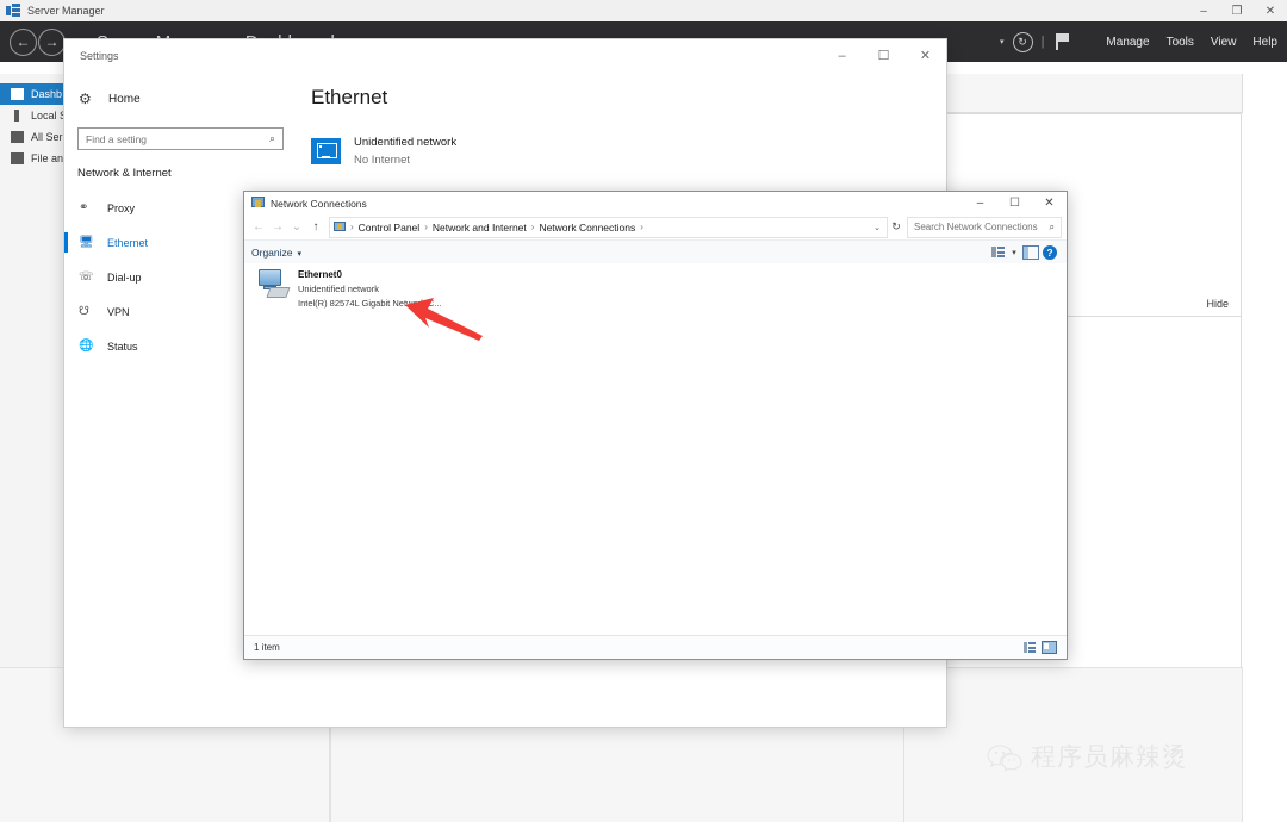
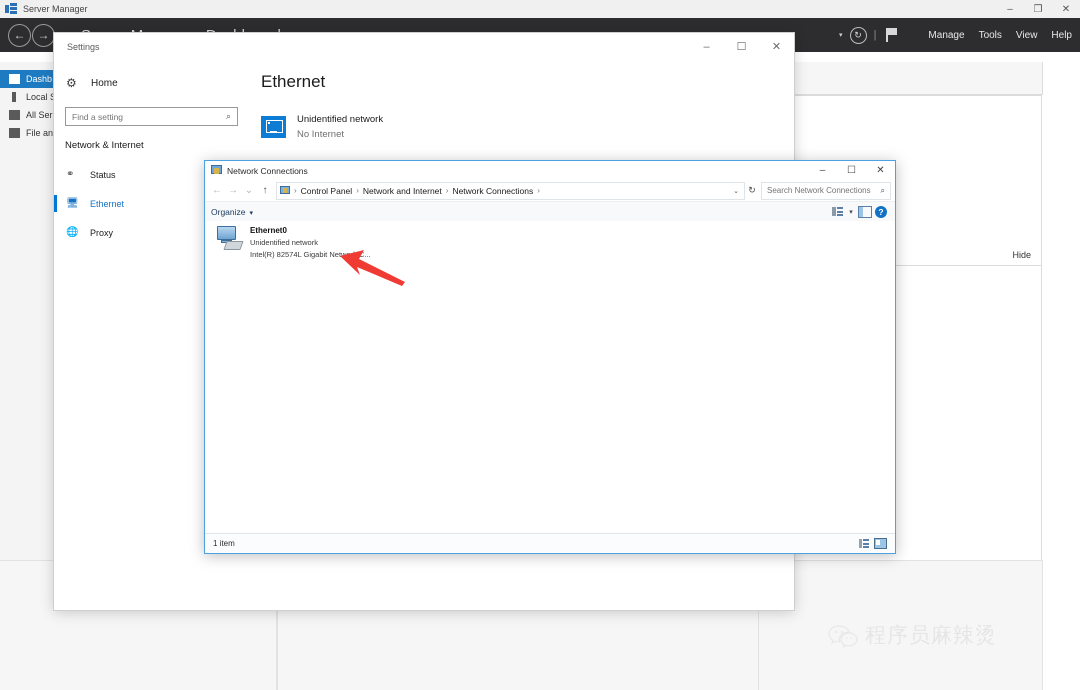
  Server Manager
  –
  ❐
  ✕
  ←
  →
  ↻
  |
  Manage
  Tools
  View
  Help
  Dashb
  Local
  All Ser
  File an
  Hide
  Settings
  –
  ☐
  ✕
  ⚙
  Home
  Find a setting
  ⌕
  Network & Internet
  ⚭
- Proxy
+ Status
  🖥
  Ethernet
- ☏
- Dial-up
- ☋
- VPN
  🌐
- Status
+ Proxy
  Ethernet
  Unidentified network
  No Internet
  Network Connections
  –
  ☐
  ✕
  ←
  →
  ⌄
  ↑
  ›
  Control Panel
  ›
  Network and Internet
  ›
  Network Connections
  ›
  ↻
  Search Network Connections
  ⌕
  Organize
  ?
  Ethernet0
  Unidentified network
  Intel(R) 82574L Gigabit Netw C...
  1 item
